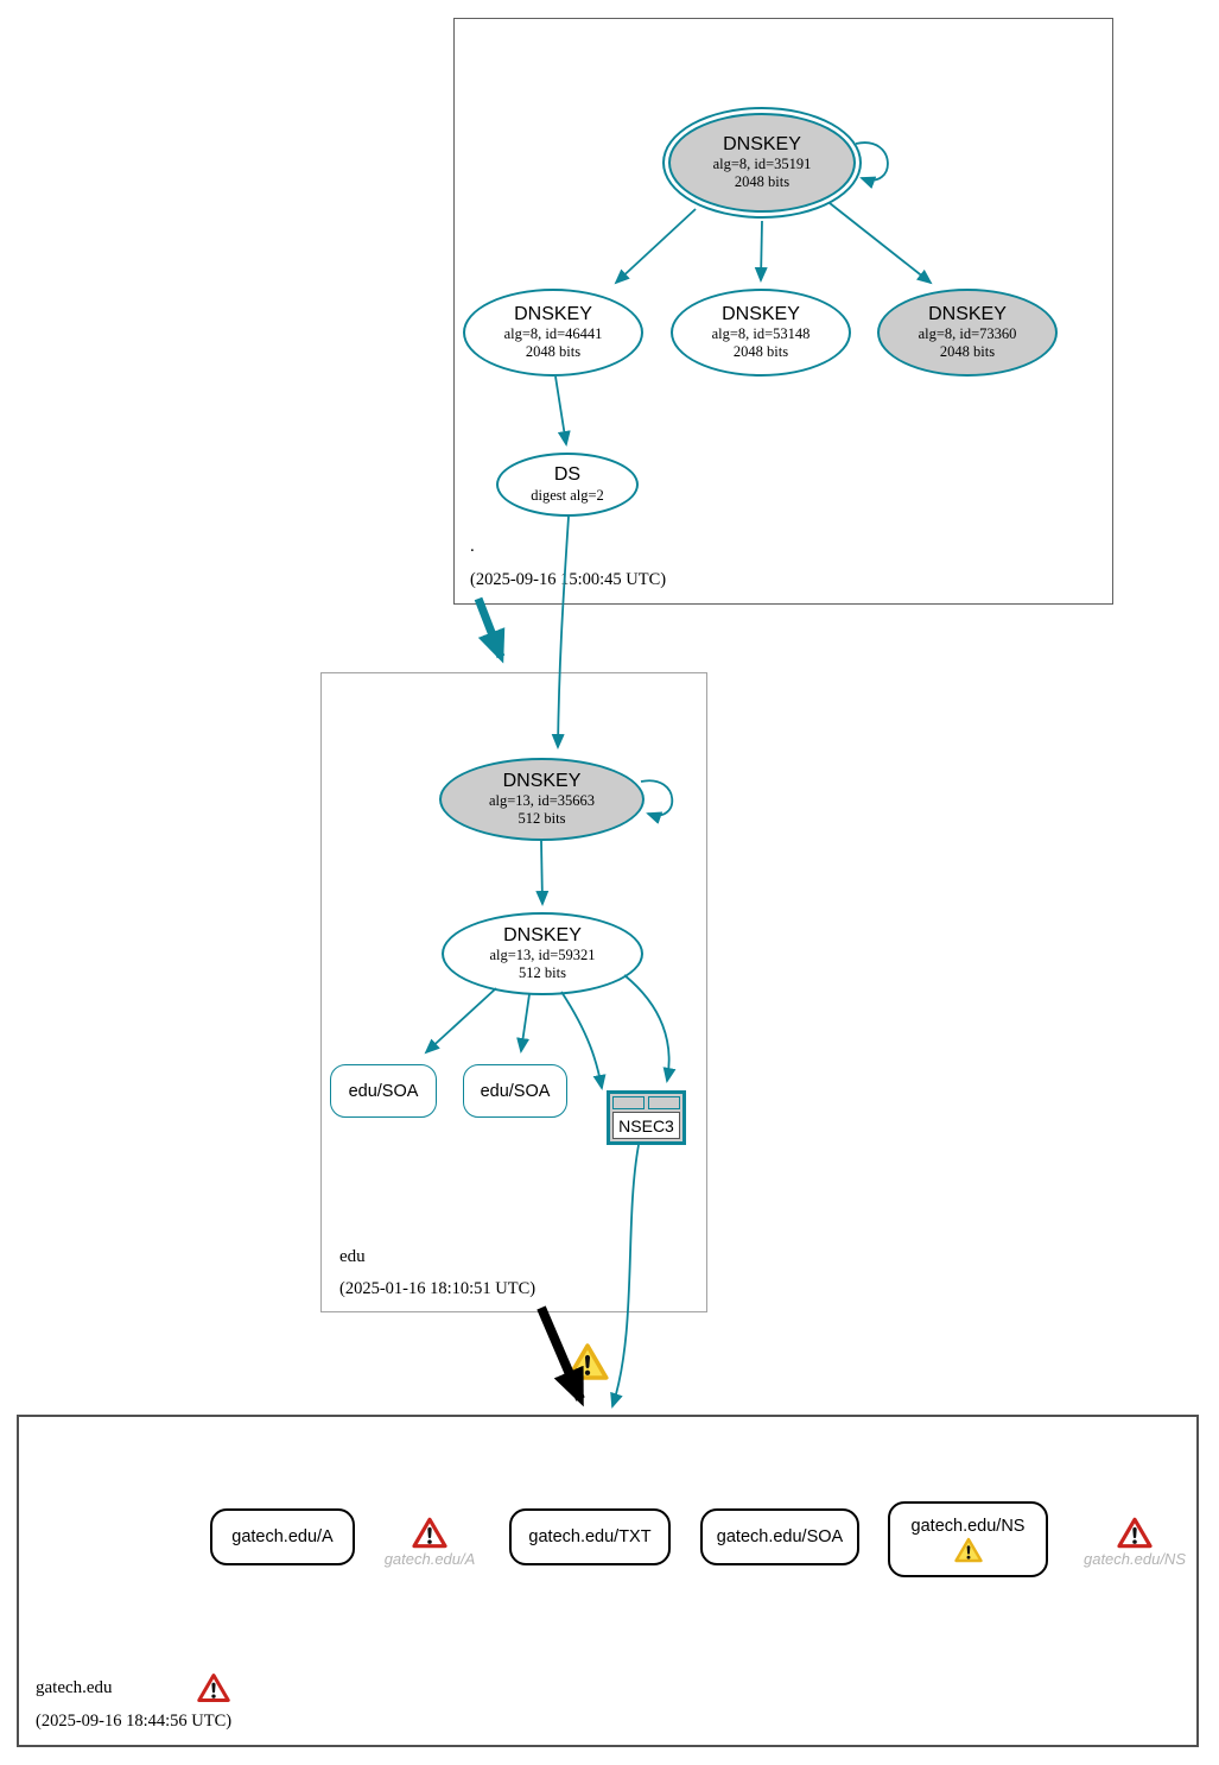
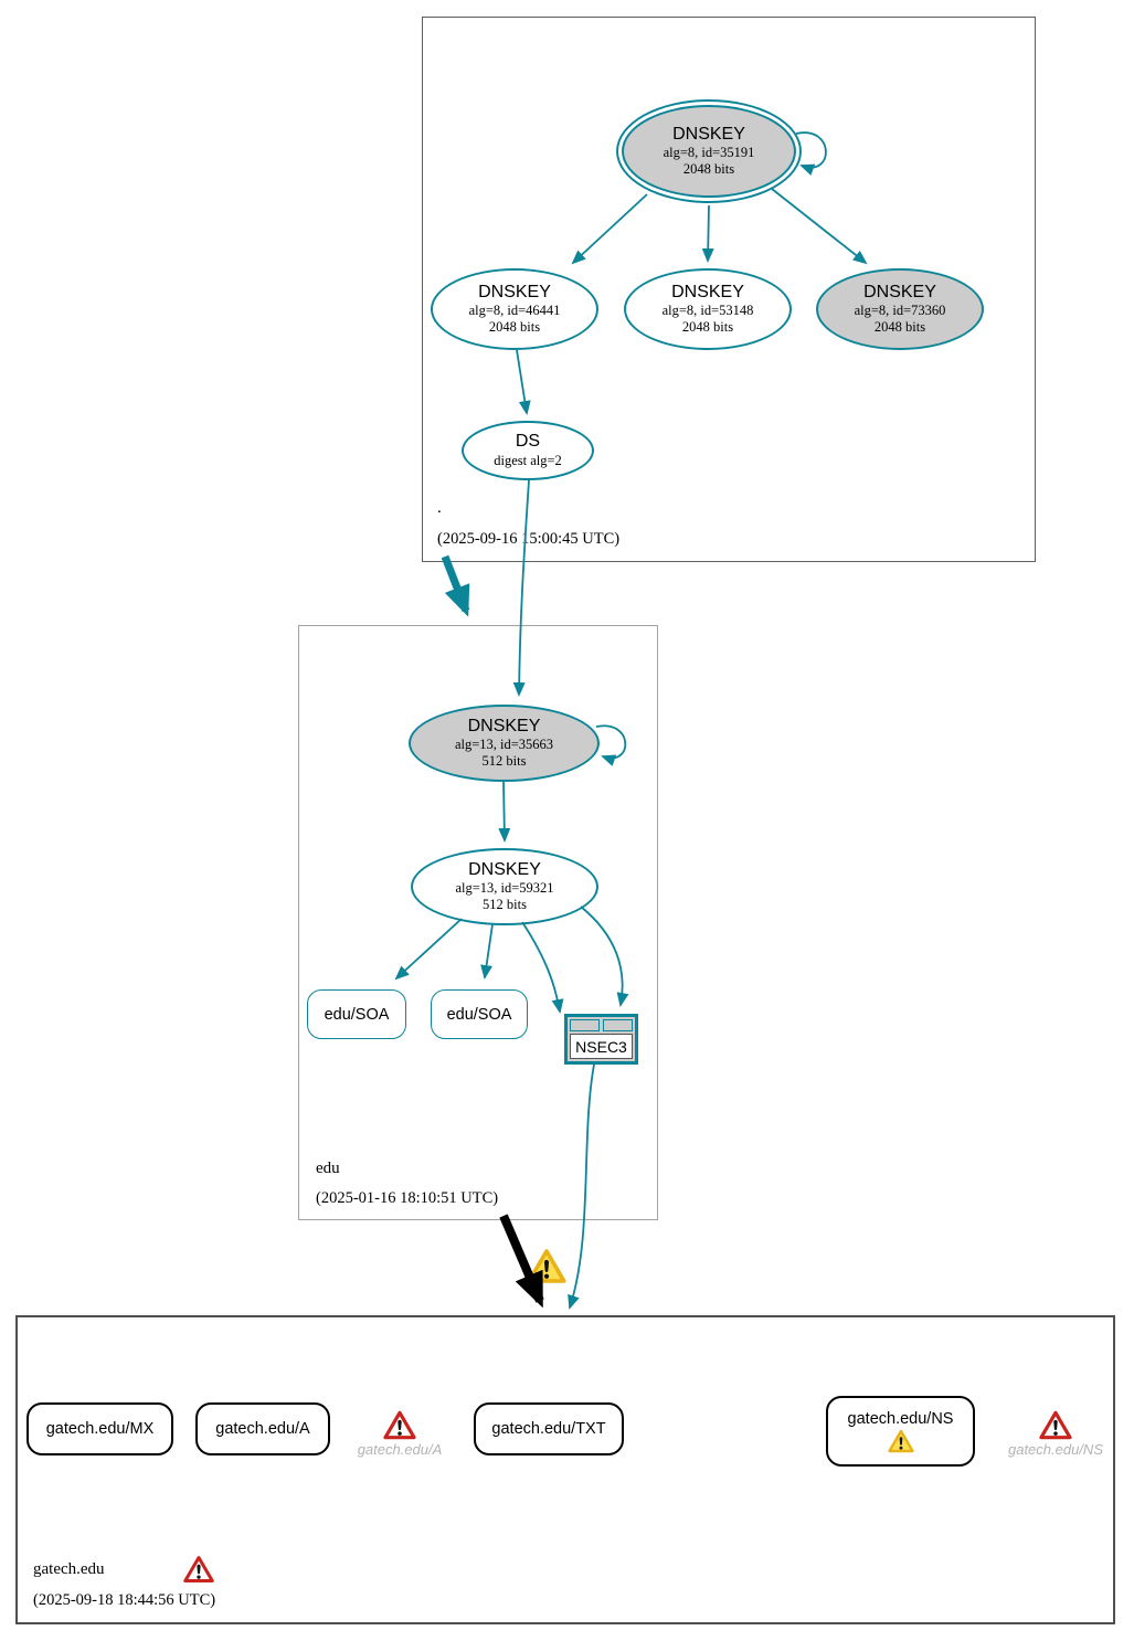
  .
  (2025-09-165:00:45 UTC)
  edu
  (2025-01-16 18:10:51 UTC)
  gatech.edu
- (2025-09-16 18:44:56 UTC)
+ (2025-09-18 18:44:56 UTC)
  DNSKEY
  alg=8, id=35191
  2048 bits
  DNSKEY
  alg=8, id=46441
  2048 bits
  DNSKEY
  alg=8, id=53148
  2048 bits
  DNSKEY
  alg=8, id=73360
  2048 bits
  DS
  digest alg=2
  DNSKEY
  alg=13, id=35663
  512 bits
  DNSKEY
  alg=13, id=59321
  512 bits
  edu/SOA
  edu/SOA
  NSEC3
+ gatech.edu/MX
  gatech.edu/A
  gatech.edu/A
  gatech.edu/TXT
- gatech.edu/SOA
  gatech.edu/NS
  gatech.edu/NS
